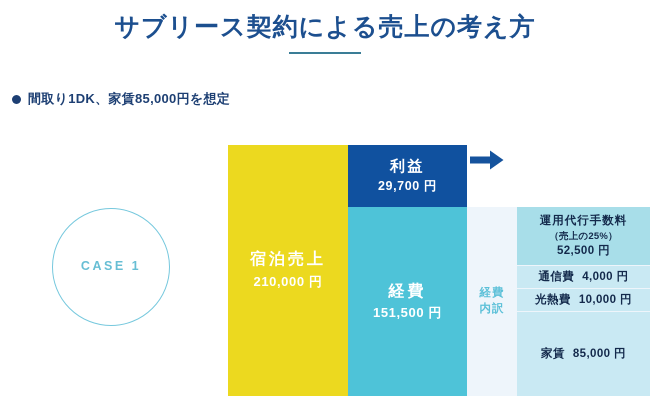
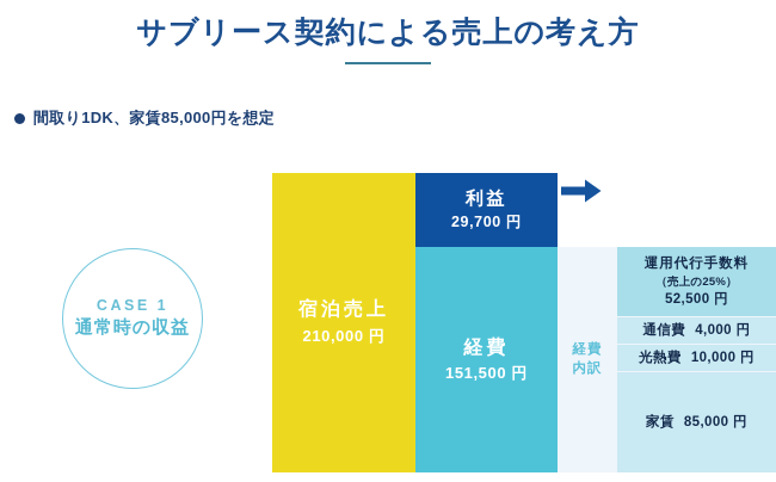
  サブリース契約による売上の考え方
  間取り1DK、家賃85,000円を想定
  CASE 1
+ 通常時の収益
  宿泊売上
  210,000 円
  利益
  29,700 円
  経費
  151,500 円
  経費
  内訳
  運用代行手数料
  （売上の25%）
  52,500 円
  通信費
  4,000 円
  光熱費
  10,000 円
  家賃
  85,000 円
